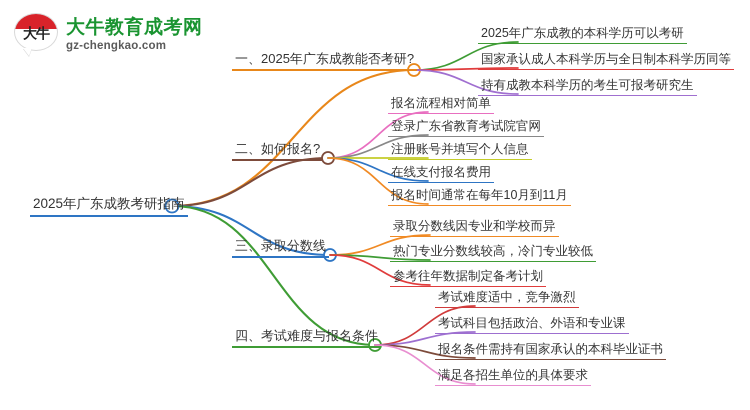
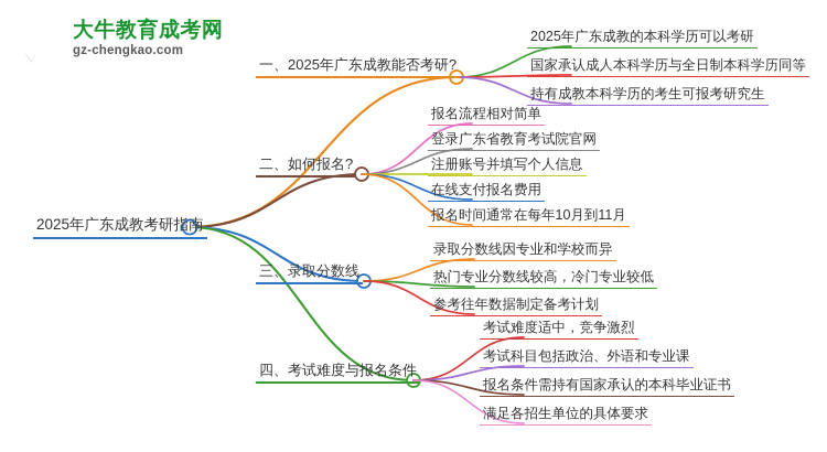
- 大牛
  大牛教育成考网
  gz-chengkao.com
  2025年广东成教考研指南
  一、2025年广东成教能否考研?
  2025年广东成教的本科学历可以考研
  国家承认成人本科学历与全日制本科学历同等
  持有成教本科学历的考生可报考研究生
  二、如何报名?
  报名流程相对简单
  登录广东省教育考试院官网
  注册账号并填写个人信息
  在线支付报名费用
  报名时间通常在每年10月到11月
  三、录取分数线
  录取分数线因专业和学校而异
  热门专业分数线较高，冷门专业较低
  参考往年数据制定备考计划
  四、考试难度与报名条件
  考试难度适中，竞争激烈
  考试科目包括政治、外语和专业课
  报名条件需持有国家承认的本科毕业证书
  满足各招生单位的具体要求
